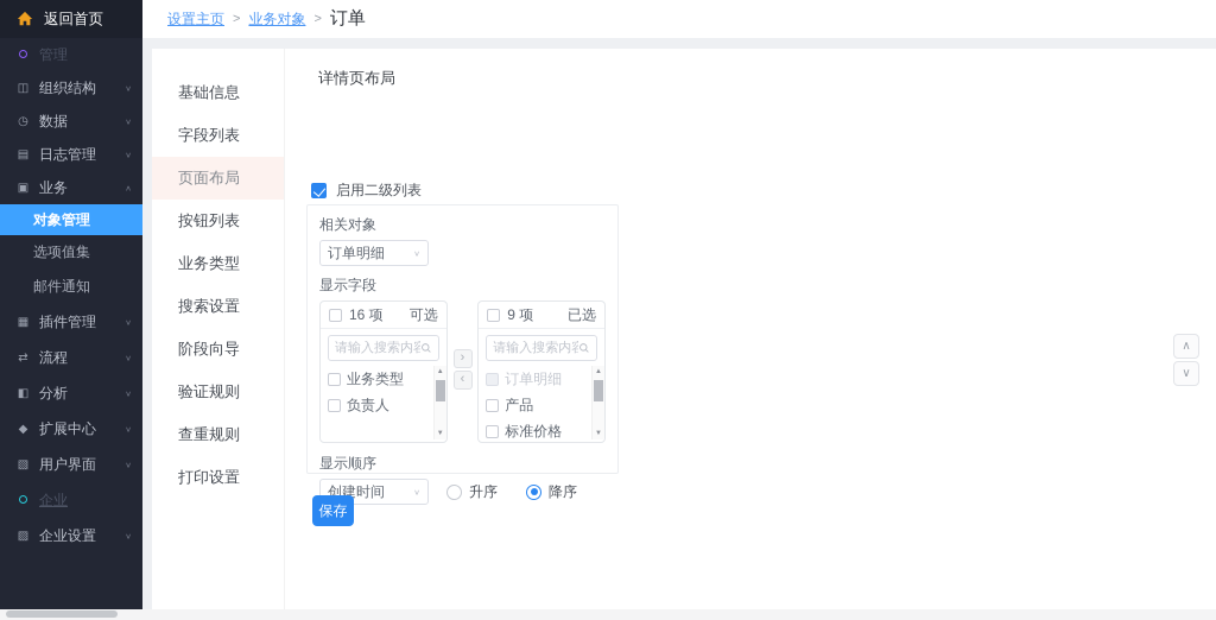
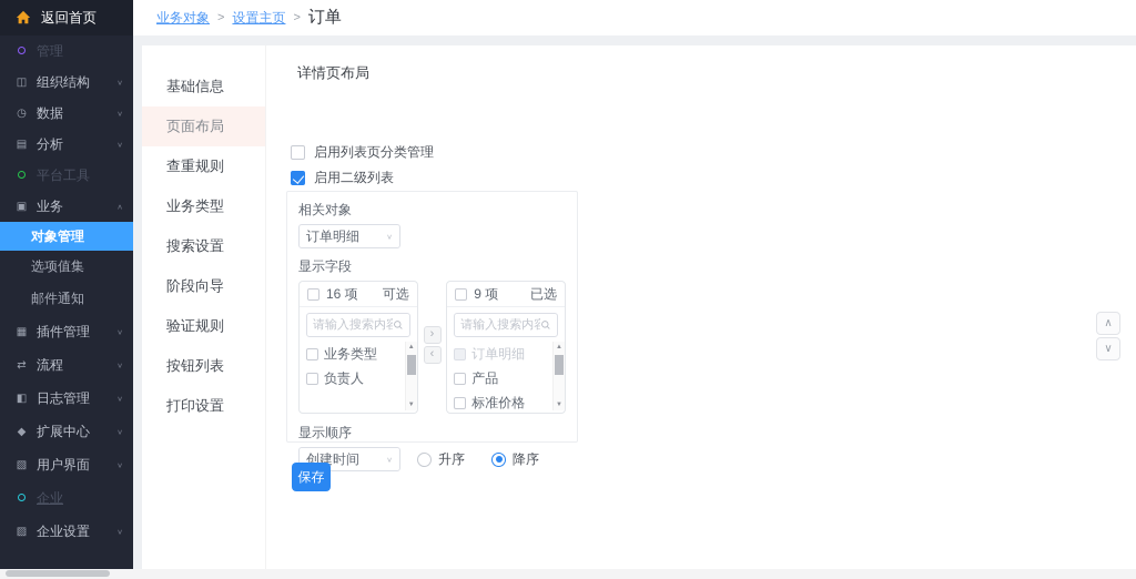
  返回首页
  管理
  ◫
  组织结构
  ◷
  数据
  ▤
- 日志管理
+ 分析
+ 平台工具
  ▣
  业务
  对象管理
  选项值集
  邮件通知
  ▦
  插件管理
  ⇄
  流程
  ◧
- 分析
+ 日志管理
  ◆
  扩展中心
  ▧
  用户界面
  企业
  ▨
  企业设置
- 设置主页
+ 业务对象
  >
- 业务对象
+ 设置主页
  >
  订单
  基础信息
- 字段列表
  页面布局
- 按钮列表
+ 查重规则
  业务类型
  搜索设置
  阶段向导
  验证规则
- 查重规则
+ 按钮列表
  打印设置
  详情页布局
+ 启用列表页分类管理
  启用二级列表
  相关对象
  订单明细
  显示字段
  16 项
  可选
  请输入搜索内容
  业务类型
  负责人
  ›
  ‹
  9 项
  已选
  请输入搜索内容
  订单明细
  产品
  标准价格
  显示顺序
  创建时间
  升序
  降序
  保存
  ∧
  ∨
